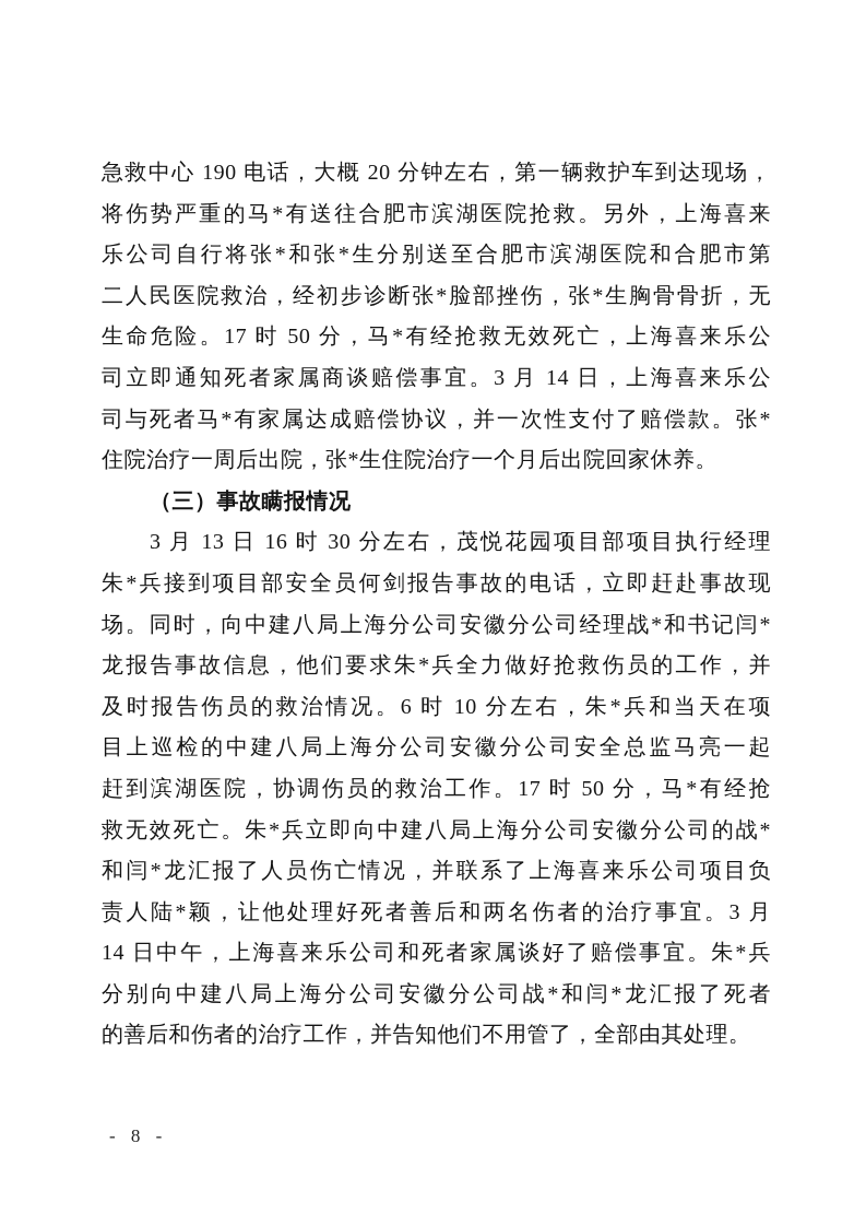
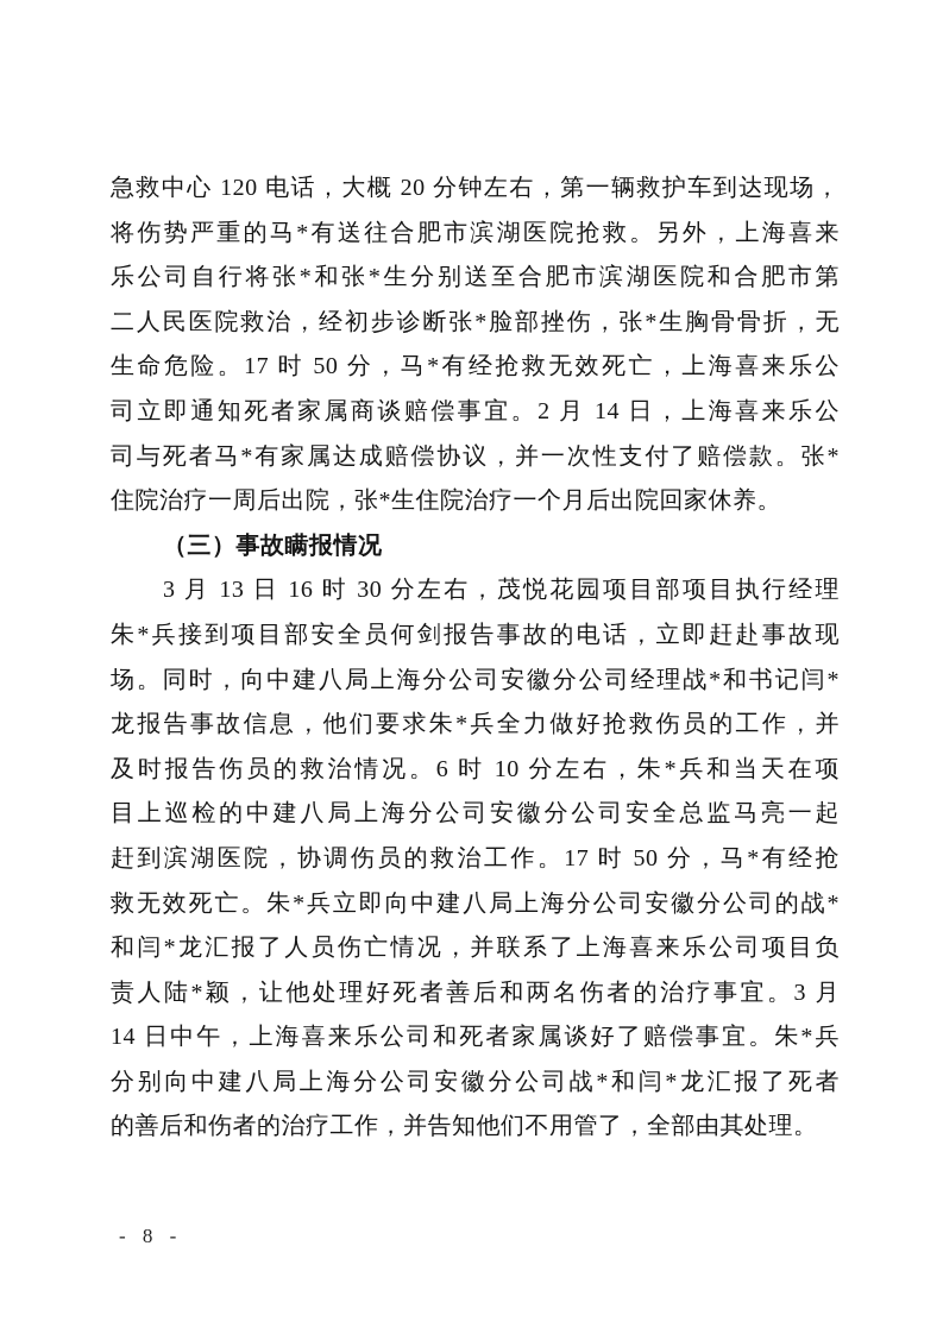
- 急救中心 190 电话，大概 20 分钟左右，第一辆救护车到达现场，
+ 急救中心 120 电话，大概 20 分钟左右，第一辆救护车到达现场，
  将伤势严重的马*有送往合肥市滨湖医院抢救。另外，上海喜来
  乐公司自行将张*和张*生分别送至合肥市滨湖医院和合肥市第
  二人民医院救治，经初步诊断张*脸部挫伤，张*生胸骨骨折，无
  生命危险。17 时 50 分，马*有经抢救无效死亡，上海喜来乐公
- 司立即通知死者家属商谈赔偿事宜。3 月 14 日，上海喜来乐公
+ 司立即通知死者家属商谈赔偿事宜。2 月 14 日，上海喜来乐公
  司与死者马*有家属达成赔偿协议，并一次性支付了赔偿款。张*
  住院治疗一周后出院，张*生住院治疗一个月后出院回家休养。
  （三）事故瞒报情况
  3 月 13 日 16 时 30 分左右，茂悦花园项目部项目执行经理
  朱*兵接到项目部安全员何剑报告事故的电话，立即赶赴事故现
  场。同时，向中建八局上海分公司安徽分公司经理战*和书记闫*
  龙报告事故信息，他们要求朱*兵全力做好抢救伤员的工作，并
  及时报告伤员的救治情况。6 时 10 分左右，朱*兵和当天在项
  目上巡检的中建八局上海分公司安徽分公司安全总监马亮一起
  赶到滨湖医院，协调伤员的救治工作。17 时 50 分，马*有经抢
  救无效死亡。朱*兵立即向中建八局上海分公司安徽分公司的战*
  和闫*龙汇报了人员伤亡情况，并联系了上海喜来乐公司项目负
  责人陆*颖，让他处理好死者善后和两名伤者的治疗事宜。3 月
  14 日中午，上海喜来乐公司和死者家属谈好了赔偿事宜。朱*兵
  分别向中建八局上海分公司安徽分公司战*和闫*龙汇报了死者
  的善后和伤者的治疗工作，并告知他们不用管了，全部由其处理。
  - 8 -
